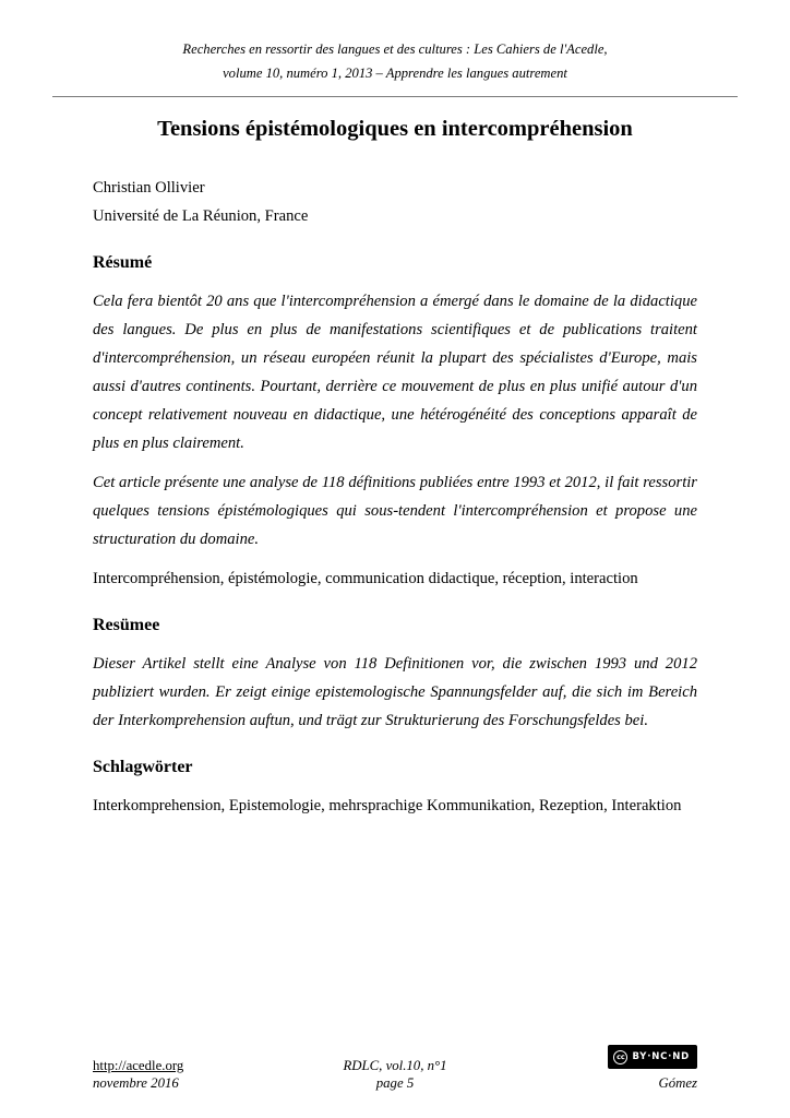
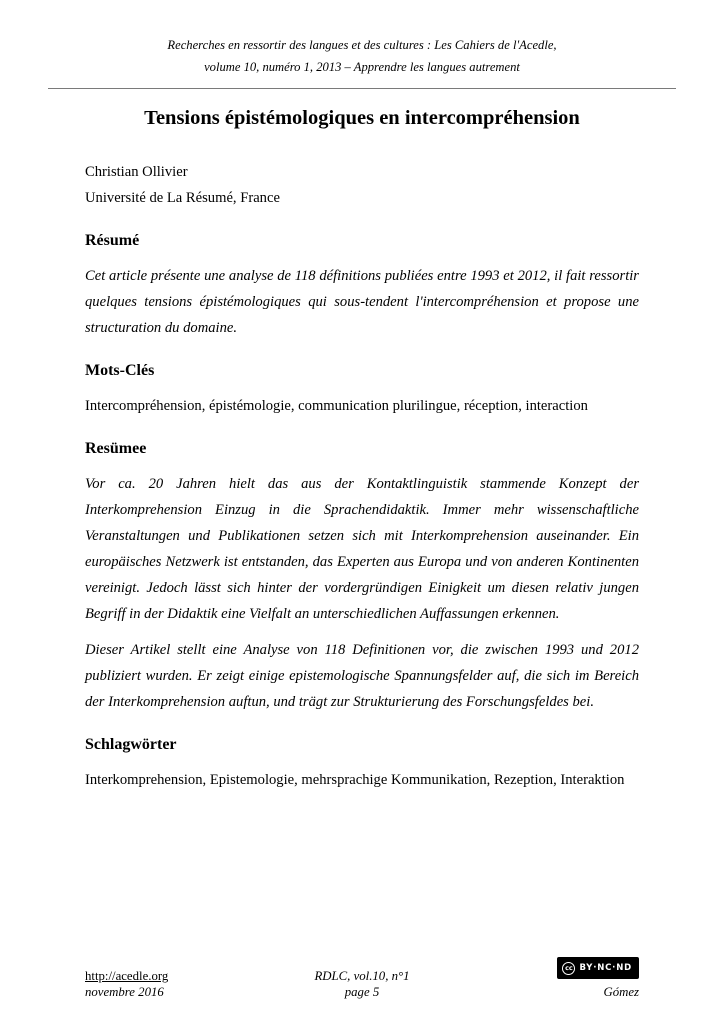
  Recherches en ressortir des langues et des cultures : Les Cahiers de l'Acedle,
  volume 10, numéro 1, 2013 – Apprendre les langues autrement
  Tensions épistémologiques en intercompréhension
  Christian Ollivier
- Université de La Réunion, France
+ Université de La Résumé, France
  Résumé
- Cela fera bientôt 20 ans que l'intercompréhension a émergé dans le domaine de la didactique des langues. De plus en plus de manifestations scientifiques et de publications traitent d'intercompréhension, un réseau européen réunit la plupart des spécialistes d'Europe, mais aussi d'autres continents. Pourtant, derrière ce mouvement de plus en plus unifié autour d'un concept relativement nouveau en didactique, une hétérogénéité des conceptions apparaît de plus en plus clairement.
  Cet article présente une analyse de 118 définitions publiées entre 1993 et 2012, il fait ressortir quelques tensions épistémologiques qui sous-tendent l'intercompréhension et propose une structuration du domaine.
+ Mots-Clés
- Intercompréhension, épistémologie, communication didactique, réception, interaction
+ Intercompréhension, épistémologie, communication plurilingue, réception, interaction
  Resümee
+ Vor ca. 20 Jahren hielt das aus der Kontaktlinguistik stammende Konzept der Interkomprehension Einzug in die Sprachendidaktik. Immer mehr wissenschaftliche Veranstaltungen und Publikationen setzen sich mit Interkomprehension auseinander. Ein europäisches Netzwerk ist entstanden, das Experten aus Europa und von anderen Kontinenten vereinigt. Jedoch lässt sich hinter der vordergründigen Einigkeit um diesen relativ jungen Begriff in der Didaktik eine Vielfalt an unterschiedlichen Auffassungen erkennen.
  Dieser Artikel stellt eine Analyse von 118 Definitionen vor, die zwischen 1993 und 2012 publiziert wurden. Er zeigt einige epistemologische Spannungsfelder auf, die sich im Bereich der Interkomprehension auftun, und trägt zur Strukturierung des Forschungsfeldes bei.
  Schlagwörter
  Interkomprehension, Epistemologie, mehrsprachige Kommunikation, Rezeption, Interaktion
  http://acedle.org
  novembre 2016
  RDLC, vol.10, n°1
  page 5
  cc
  BY·NC·ND
  Gómez
